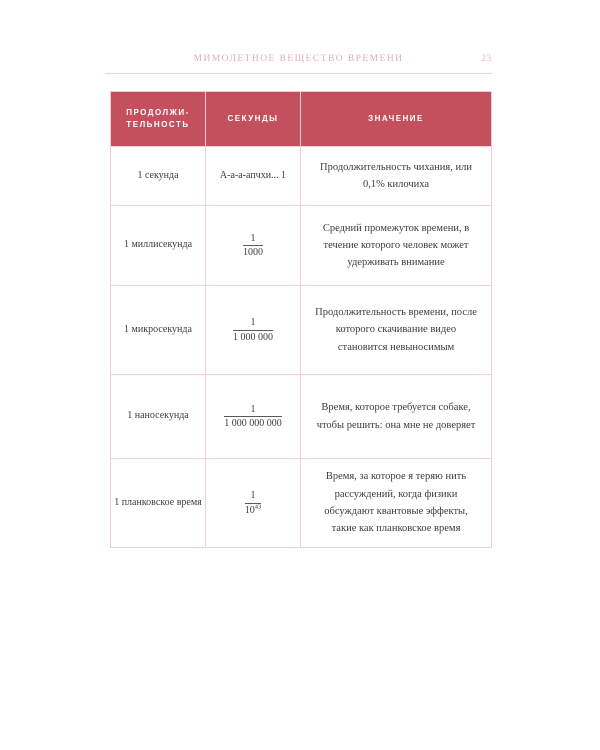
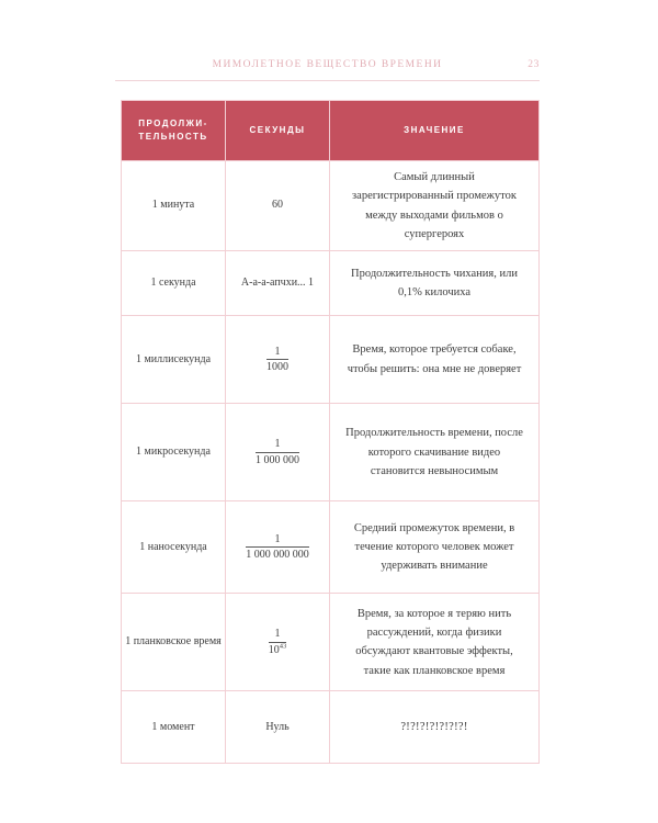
  МИМОЛЕТНОЕ ВЕЩЕСТВО ВРЕМЕНИ
  23
  ПРОДОЛЖИ- ТЕЛЬНОСТЬ	СЕКУНДЫ	ЗНАЧЕНИЕ
+ 1 минута	60	Самый длинный зарегистрированный промежуток между выходами фильмов о супергероях
  1 секунда	А-а-а-апчхи... 1	Продолжительность чихания, или 0,1% килочиха
- 1 миллисекунда	1 1000	Средний промежуток времени, в течение которого человек может удерживать внимание
+ 1 миллисекунда	1 1000	Время, которое требуется собаке, чтобы решить: она мне не доверяет
  1 микросекунда	1 1 000 000	Продолжительность времени, после которого скачивание видео становится невыносимым
- 1 наносекунда	1 1 000 000 000	Время, которое требуется собаке, чтобы решить: она мне не доверяет
+ 1 наносекунда	1 1 000 000 000	Средний промежуток времени, в течение которого человек может удерживать внимание
  1 планковское время	1 10	Время, за которое я теряю нить рассуждений, когда физики обсуждают квантовые эффекты, такие как планковское время
+ 1 момент	Нуль	?!?!?!?!?!?!?!
